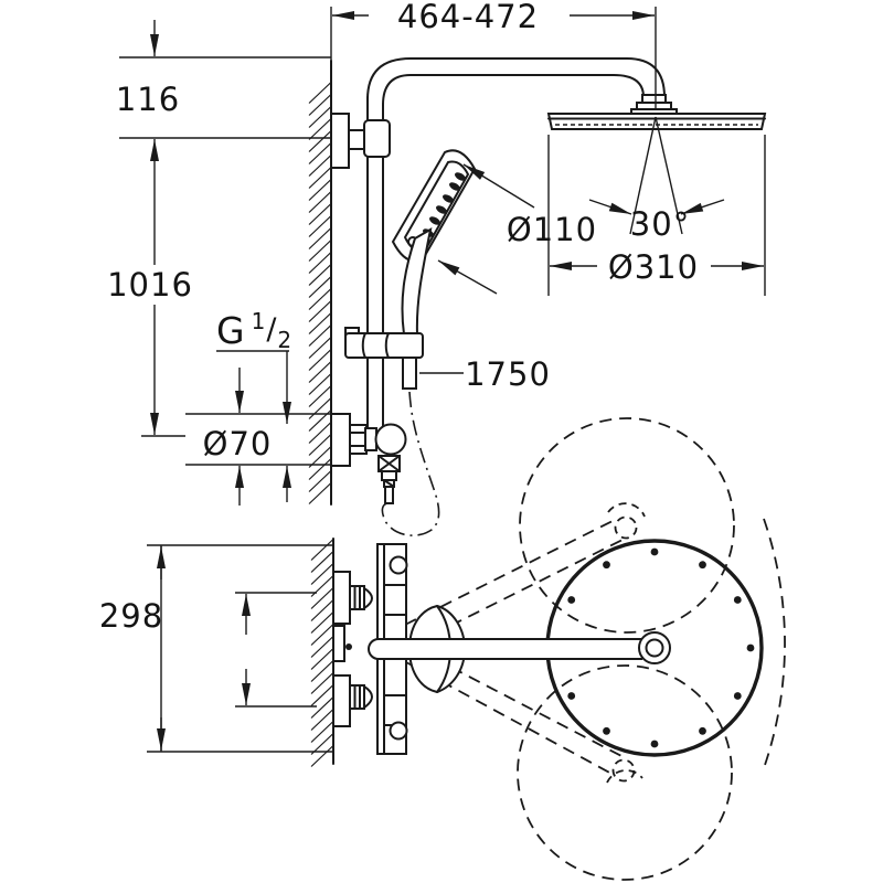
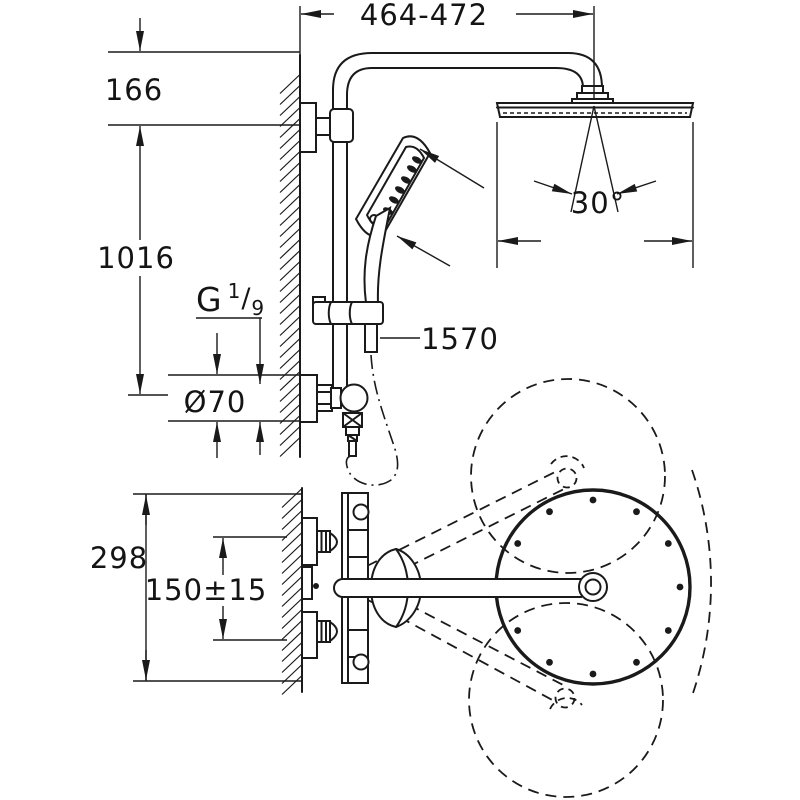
  464-472
- 116
+ 166
  1016
- G 1/2
+ G 1/9
  Ø70
- Ø110
- 1750
+ 1570
  30°
- Ø310
  298
+ 150±15
